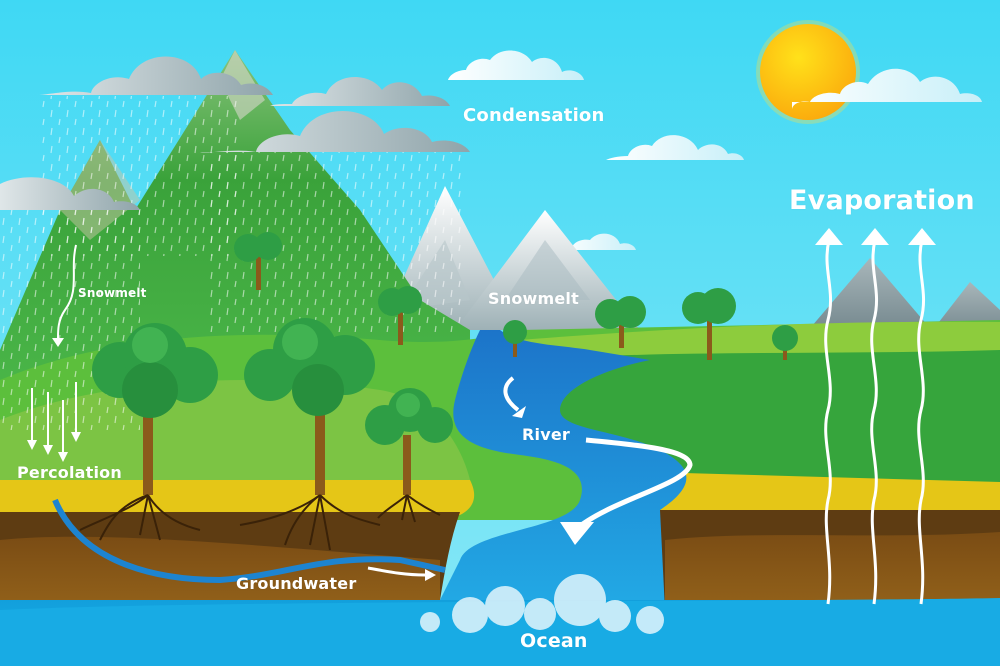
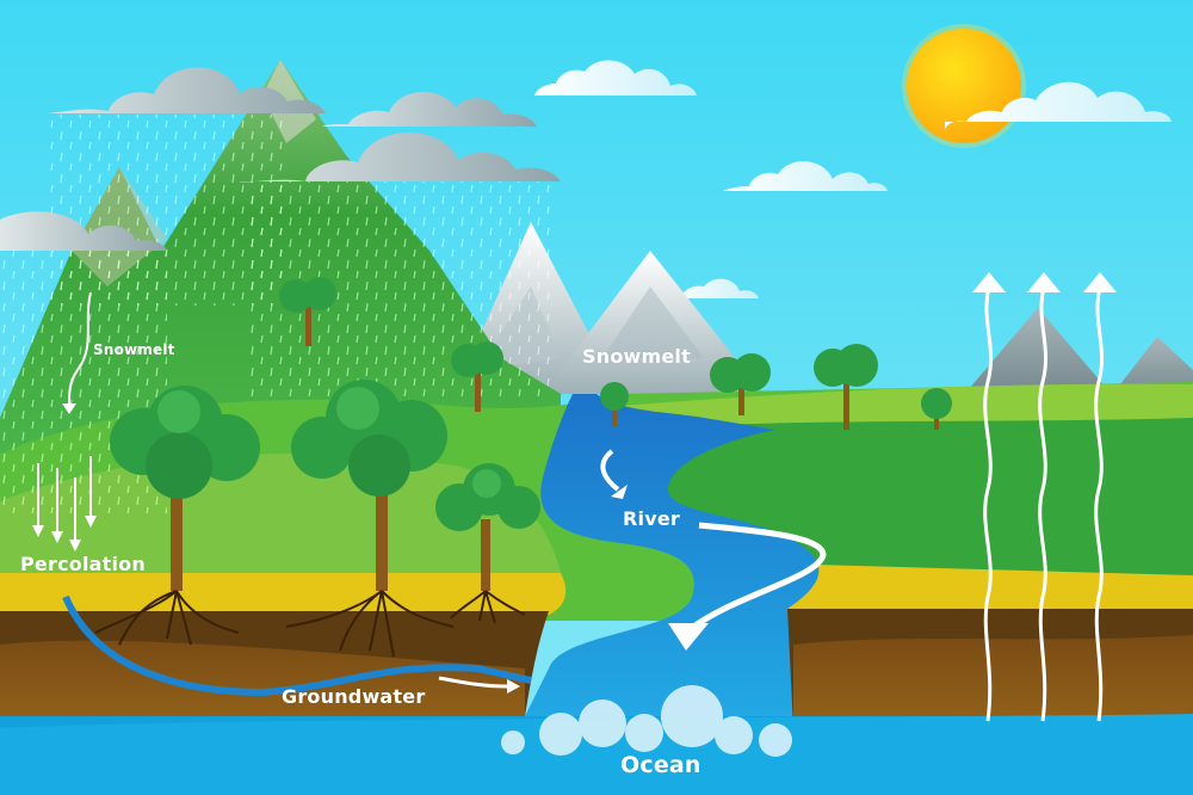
- Condensation
- Evaporation
  Snowmelt
  Snowmelt
  Percolation
  River
  Groundwater
  Ocean
